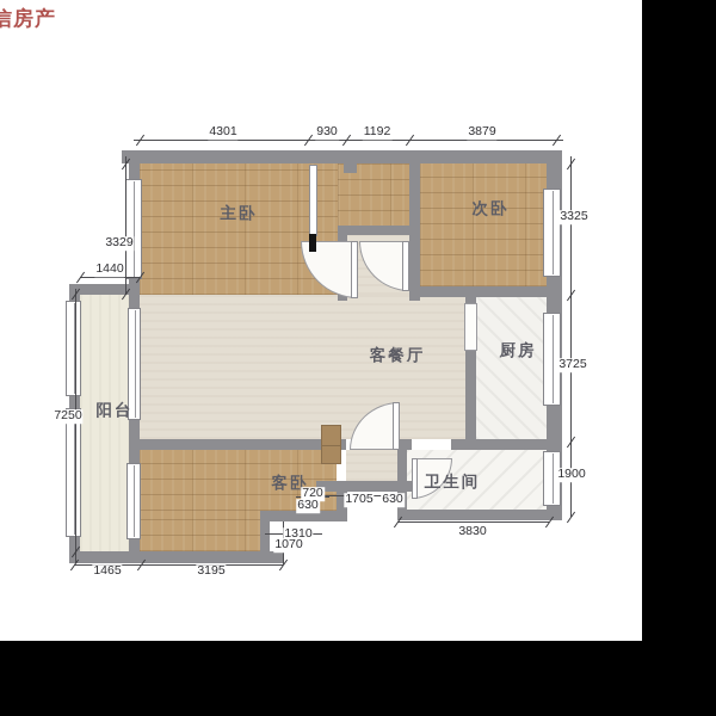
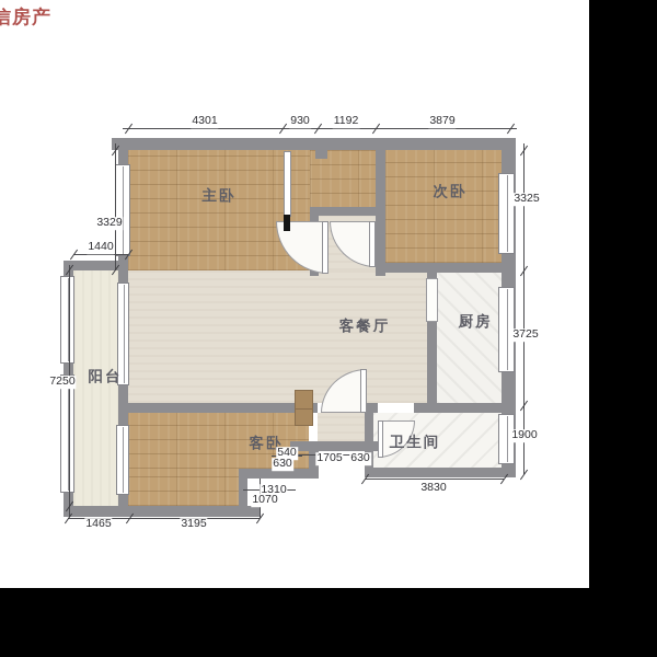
  信房产
  主卧
  次卧
  客餐厅
  厨房
  阳台
  客卧
  卫生间
  4301
  930
  1192
  3879
  3329
  1440
  7250
  3325
  3725
  1900
  1465
  3195
  3830
- 720
+ 540
  630
  1705
  630
  1310
  1070
